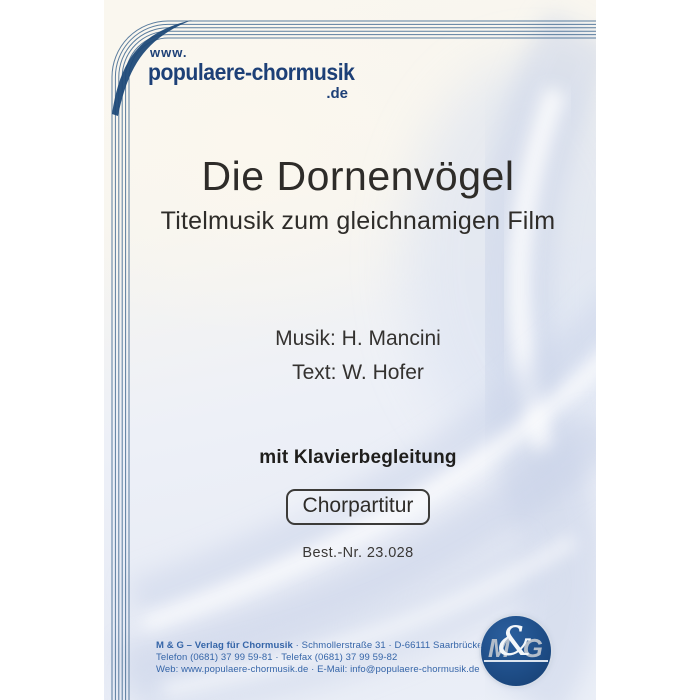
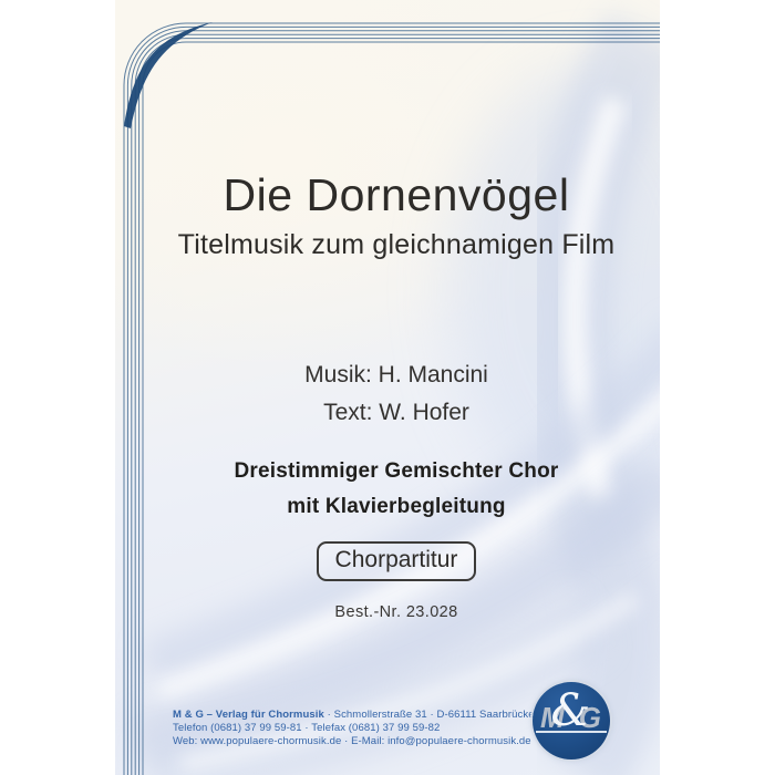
- www.
- populaere-chormusik
- .de
  Die Dornenvögel
  Titelmusik zum gleichnamigen Film
  Musik: H. Mancini
  Text: W. Hofer
+ Dreistimmiger Gemischter Chor
  mit Klavierbegleitung
  Chorpartitur
  Best.-Nr. 23.028
  M & G – Verlag für Chormusik · Schmollerstraße 31 · D-66111 Saarbrücke
  Telefon (0681) 37 99 59-81 · Telefax (0681) 37 99 59-82
  Web: www.populaere-chormusik.de · E-Mail: info@populaere-chormusik.de
  M
  &
  G
